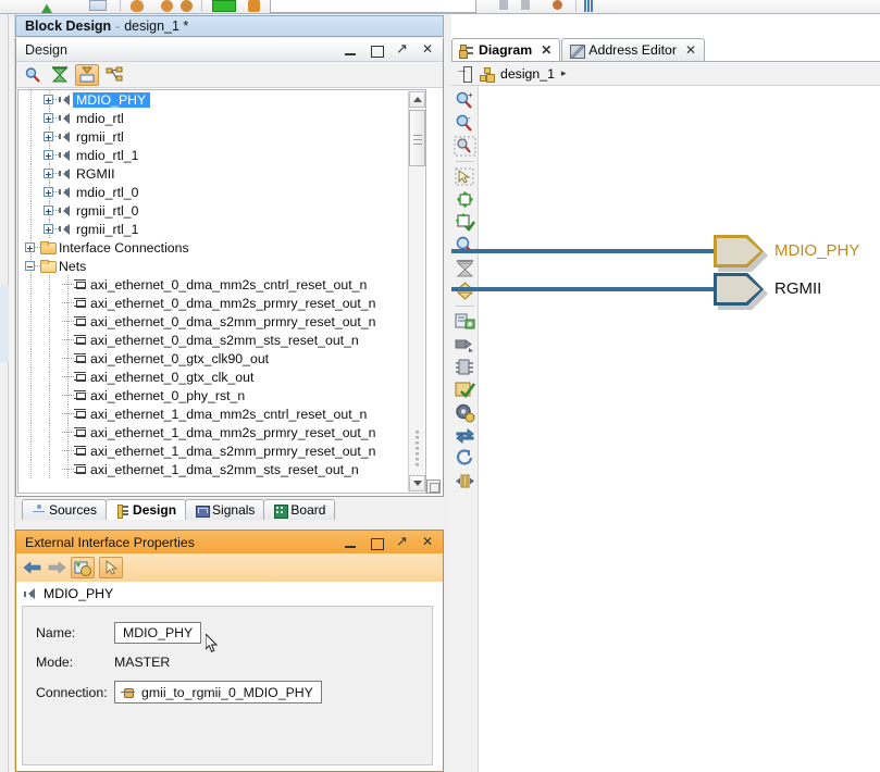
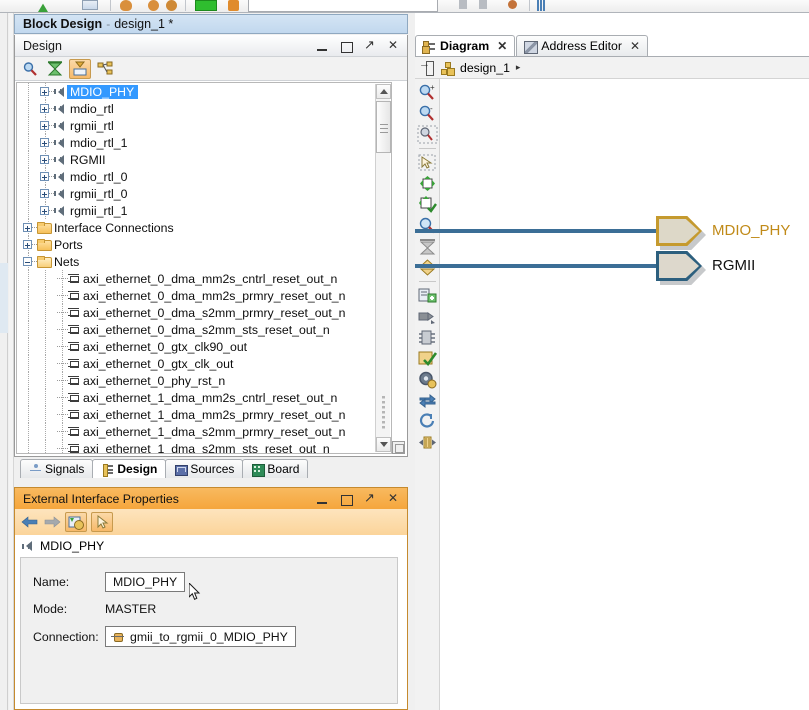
  Block Design
  -
  design_1 *
  Design
  MDIO_PHY
  mdio_rtl
  rgmii_rtl
  mdio_rtl_1
  RGMII
  mdio_rtl_0
  rgmii_rtl_0
  rgmii_rtl_1
  Interface Connections
+ Ports
  Nets
  axi_ethernet_0_dma_mm2s_cntrl_reset_out_n
  axi_ethernet_0_dma_mm2s_prmry_reset_out_n
  axi_ethernet_0_dma_s2mm_prmry_reset_out_n
  axi_ethernet_0_dma_s2mm_sts_reset_out_n
  axi_ethernet_0_gtx_clk90_out
  axi_ethernet_0_gtx_clk_out
  axi_ethernet_0_phy_rst_n
  axi_ethernet_1_dma_mm2s_cntrl_reset_out_n
  axi_ethernet_1_dma_mm2s_prmry_reset_out_n
  axi_ethernet_1_dma_s2mm_prmry_reset_out_n
  axi_ethernet_1_dma_s2mm_sts_reset_out_n
- Sources
+ Signals
  Design
- Signals
+ Sources
  Board
  External Interface Properties
  MDIO_PHY
  Name:
  MDIO_PHY
  Mode:
  MASTER
  Connection:
  gmii_to_rgmii_0_MDIO_PHY
  Diagram
  ✕
  Address Editor
  ✕
  design_1
  ▸
  +
  -
  MDIO_PHY
  RGMII
